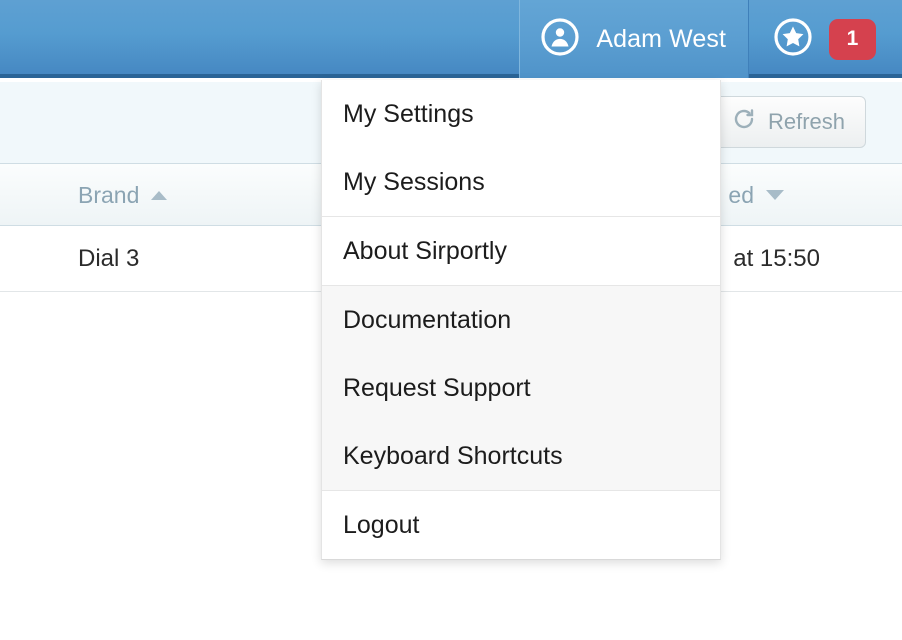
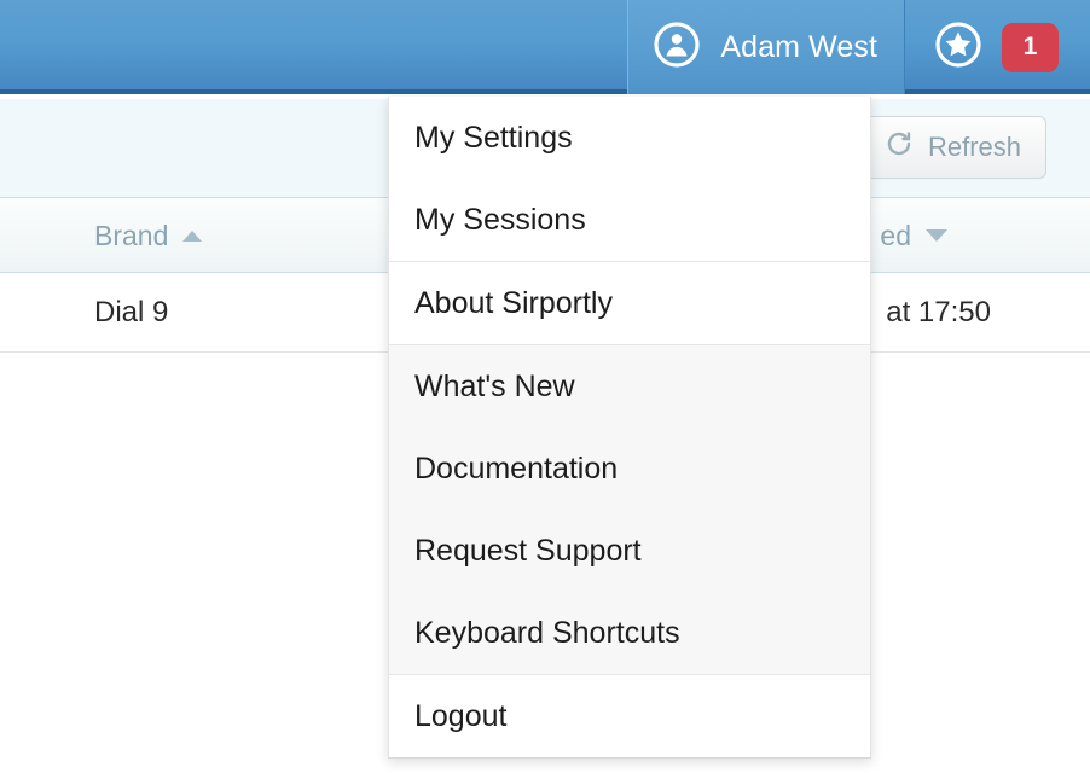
  Refresh
  Brand
  ed
- Dial 3
+ Dial 9
- at 15:50
+ at 17:50
  Adam West
  1
  My Settings
  My Sessions
  About Sirportly
+ What's New
  Documentation
  Request Support
  Keyboard Shortcuts
  Logout
